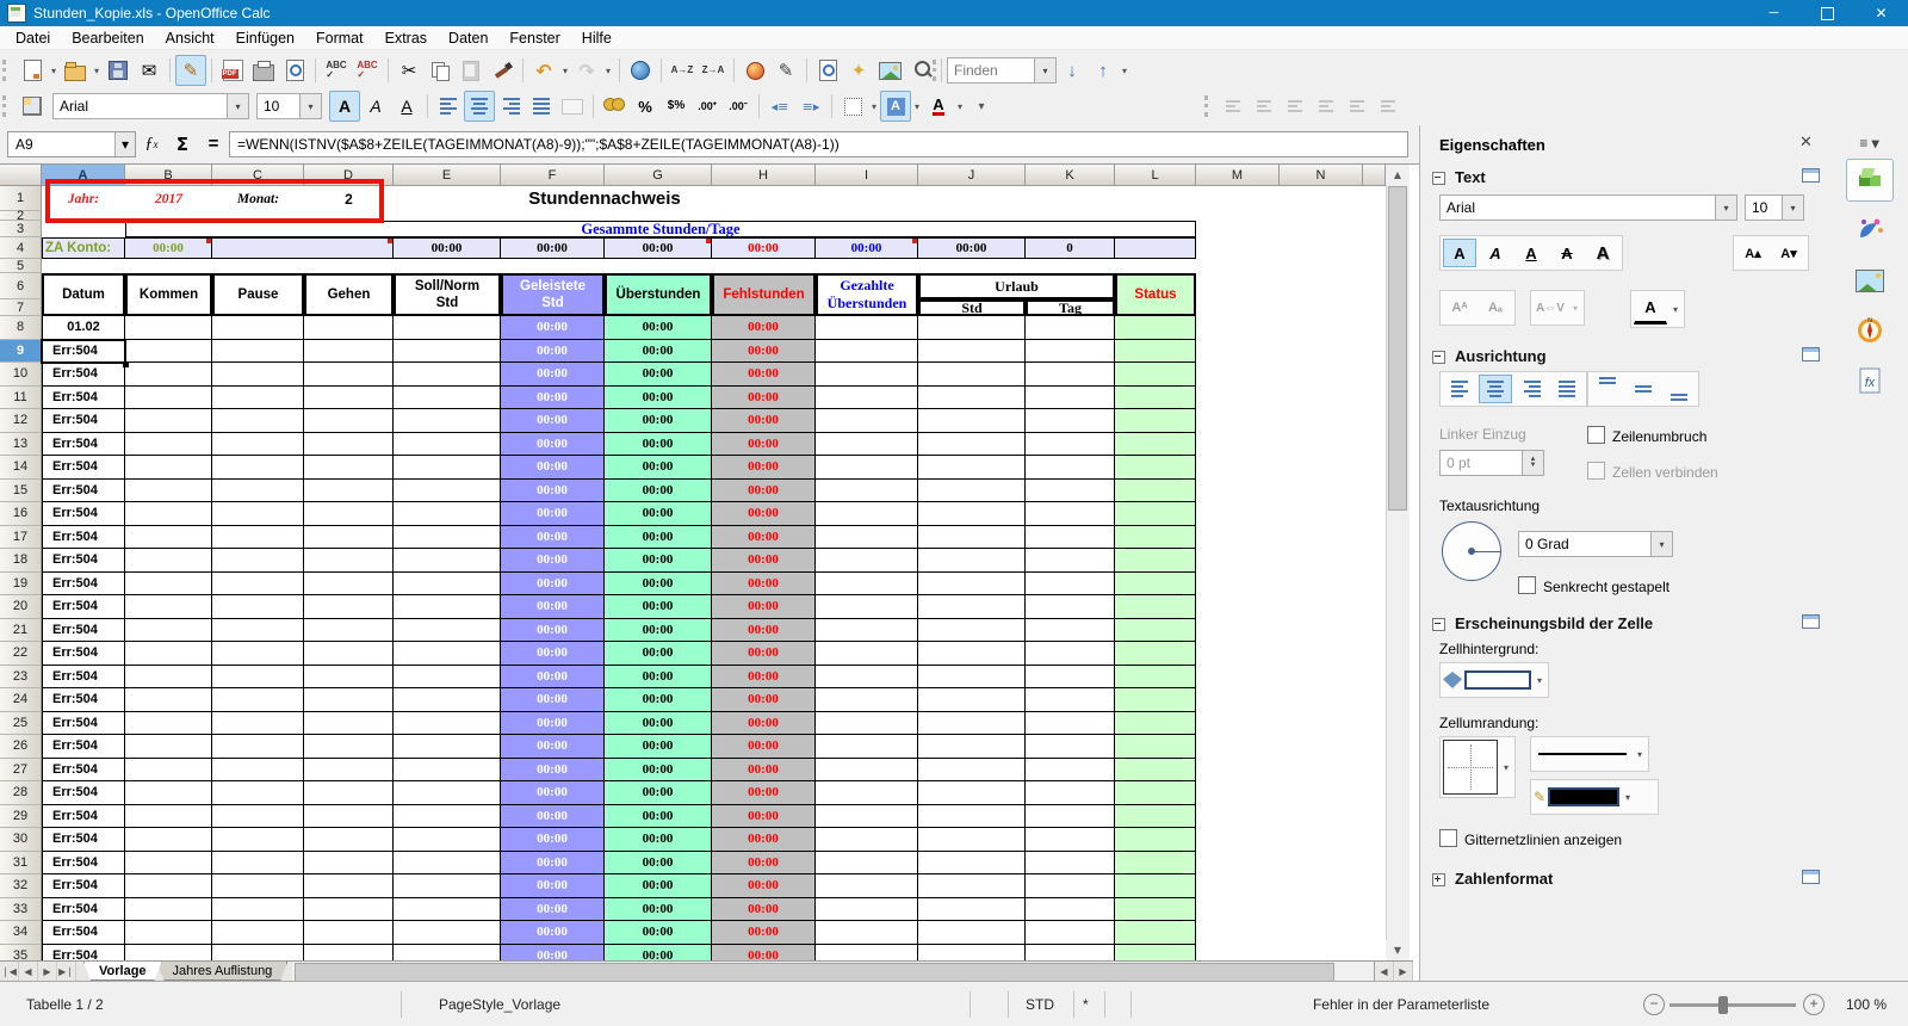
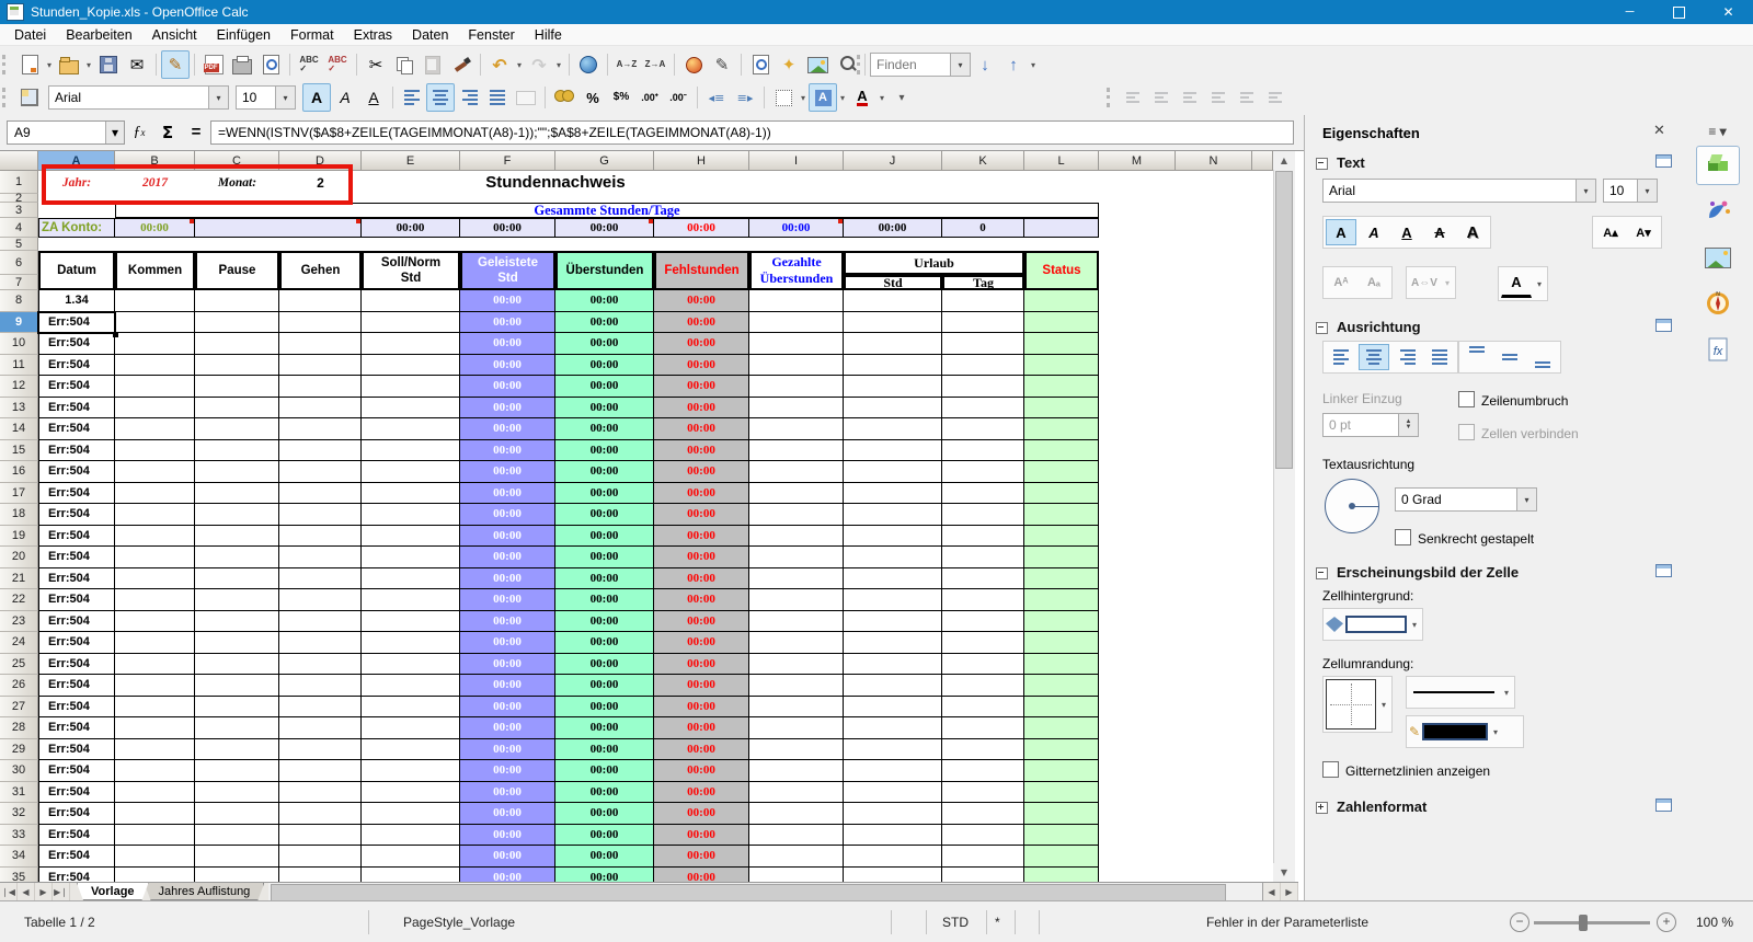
  Stunden_Kopie.xls - OpenOffice Calc
  ─
  ✕
  Datei
  Bearbeiten
  Ansicht
  Einfügen
  Format
  Extras
  Daten
  Fenster
  Hilfe
  ▾
  ▾
  ✉
  ✎
  ABC
  ✓
  ABC
  ✓
  ✂
  ↶
  ▾
  ↷
  ▾
  A→Z
  Z→A
  ✎
  ✦
  Finden
  ▾
  ↓
  ↑
  ▾
  Arial
  ▾
  10
  ▾
  A
  A
  A
  %
  $%
  .00⁺
  .00⁻
  ◂≡
  ≡▸
  ▾
  A
  ▾
  A
  ▾
  ▾
  A9
  ▾
  ƒ
  x
  Σ
  =
- =WENN(ISTNV($A$8+ZEILE(TAGEIMMONAT(A8)-9));"";$A$8+ZEILE(TAGEIMMONAT(A8)-1))
+ =WENN(ISTNV($A$8+ZEILE(TAGEIMMONAT(A8)-1));"";$A$8+ZEILE(TAGEIMMONAT(A8)-1))
  A
  B
  C
  D
  E
  F
  G
  H
  I
  J
  K
  L
  M
  N
  1
  2
  3
  4
  5
  6
  7
  8
  9
  10
  11
  12
  13
  14
  15
  16
  17
  18
  19
  20
  21
  22
  23
  24
  25
  26
  27
  28
  29
  30
  31
  32
  33
  34
  35
  Jahr:
  2017
  Monat:
  2
  Stundennachweis
  Gesammte Stunden/Tage
  ZA Konto:
  00:00
  00:00
  00:00
  00:00
  00:00
  00:00
  00:00
  0
  Datum
  Kommen
  Pause
  Gehen
  Soll/Norm
  Std
  Geleistete
  Std
  Überstunden
  Fehlstunden
  Gezahlte
  Überstunden
  Urlaub
  Std
  Tag
  Status
- 01.02
+ 1.34
  00:00
  00:00
  00:00
  Err:504
  00:00
  00:00
  00:00
  Err:504
  00:00
  00:00
  00:00
  Err:504
  00:00
  00:00
  00:00
  Err:504
  00:00
  00:00
  00:00
  Err:504
  00:00
  00:00
  00:00
  Err:504
  00:00
  00:00
  00:00
  Err:504
  00:00
  00:00
  00:00
  Err:504
  00:00
  00:00
  00:00
  Err:504
  00:00
  00:00
  00:00
  Err:504
  00:00
  00:00
  00:00
  Err:504
  00:00
  00:00
  00:00
  Err:504
  00:00
  00:00
  00:00
  Err:504
  00:00
  00:00
  00:00
  Err:504
  00:00
  00:00
  00:00
  Err:504
  00:00
  00:00
  00:00
  Err:504
  00:00
  00:00
  00:00
  Err:504
  00:00
  00:00
  00:00
  Err:504
  00:00
  00:00
  00:00
  Err:504
  00:00
  00:00
  00:00
  Err:504
  00:00
  00:00
  00:00
  Err:504
  00:00
  00:00
  00:00
  Err:504
  00:00
  00:00
  00:00
  Err:504
  00:00
  00:00
  00:00
  Err:504
  00:00
  00:00
  00:00
  Err:504
  00:00
  00:00
  00:00
  Err:504
  00:00
  00:00
  00:00
  Err:504
  00:00
  00:00
  00:00
  ▲
  ▼
  ❘◀
  ◀
  ▶
  ▶❘
  Vorlage
  Jahres Auflistung
  ◀
  ▶
  Tabelle 1 / 2
  PageStyle_Vorlage
  STD
  *
  Fehler in der Parameterliste
  −
  +
  100 %
  Eigenschaften
  ✕
  Text
  Arial
  ▾
  10
  ▾
  A
  A
  A
  A
  A
  A▴
  A▾
  Aᴬ
  Aₐ
  A⇔V
  ▾
  A
  ▾
  Ausrichtung
  Linker Einzug
  Zeilenumbruch
  0 pt
  Zellen verbinden
  Textausrichtung
  0 Grad
  ▾
  Senkrecht gestapelt
  Erscheinungsbild der Zelle
  Zellhintergrund:
  ▾
  Zellumrandung:
  ▾
  ▾
  ✎
  ▾
  Gitternetzlinien anzeigen
  Zahlenformat
  ≡ ▾
  fx
